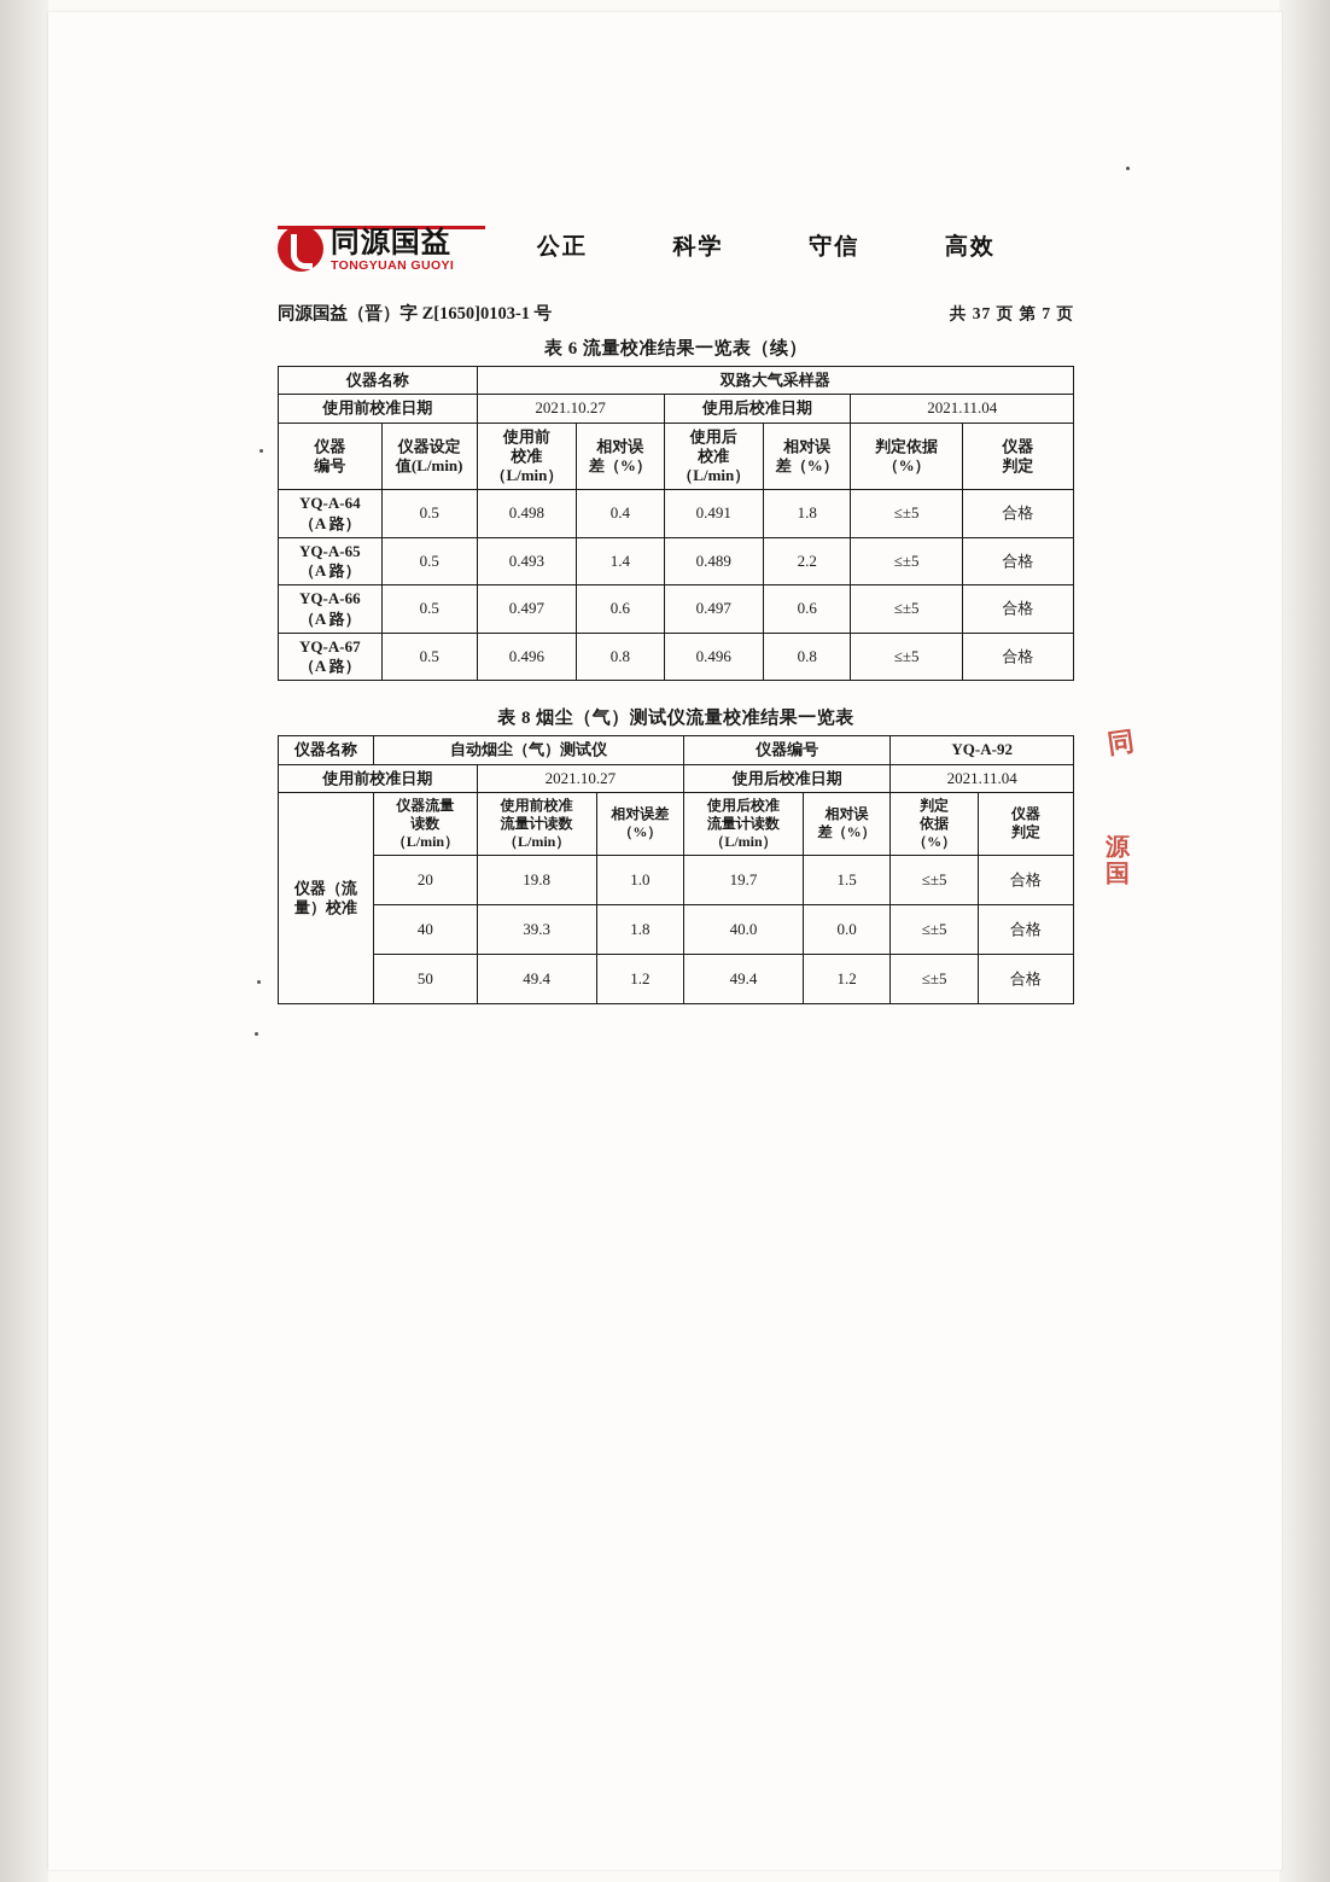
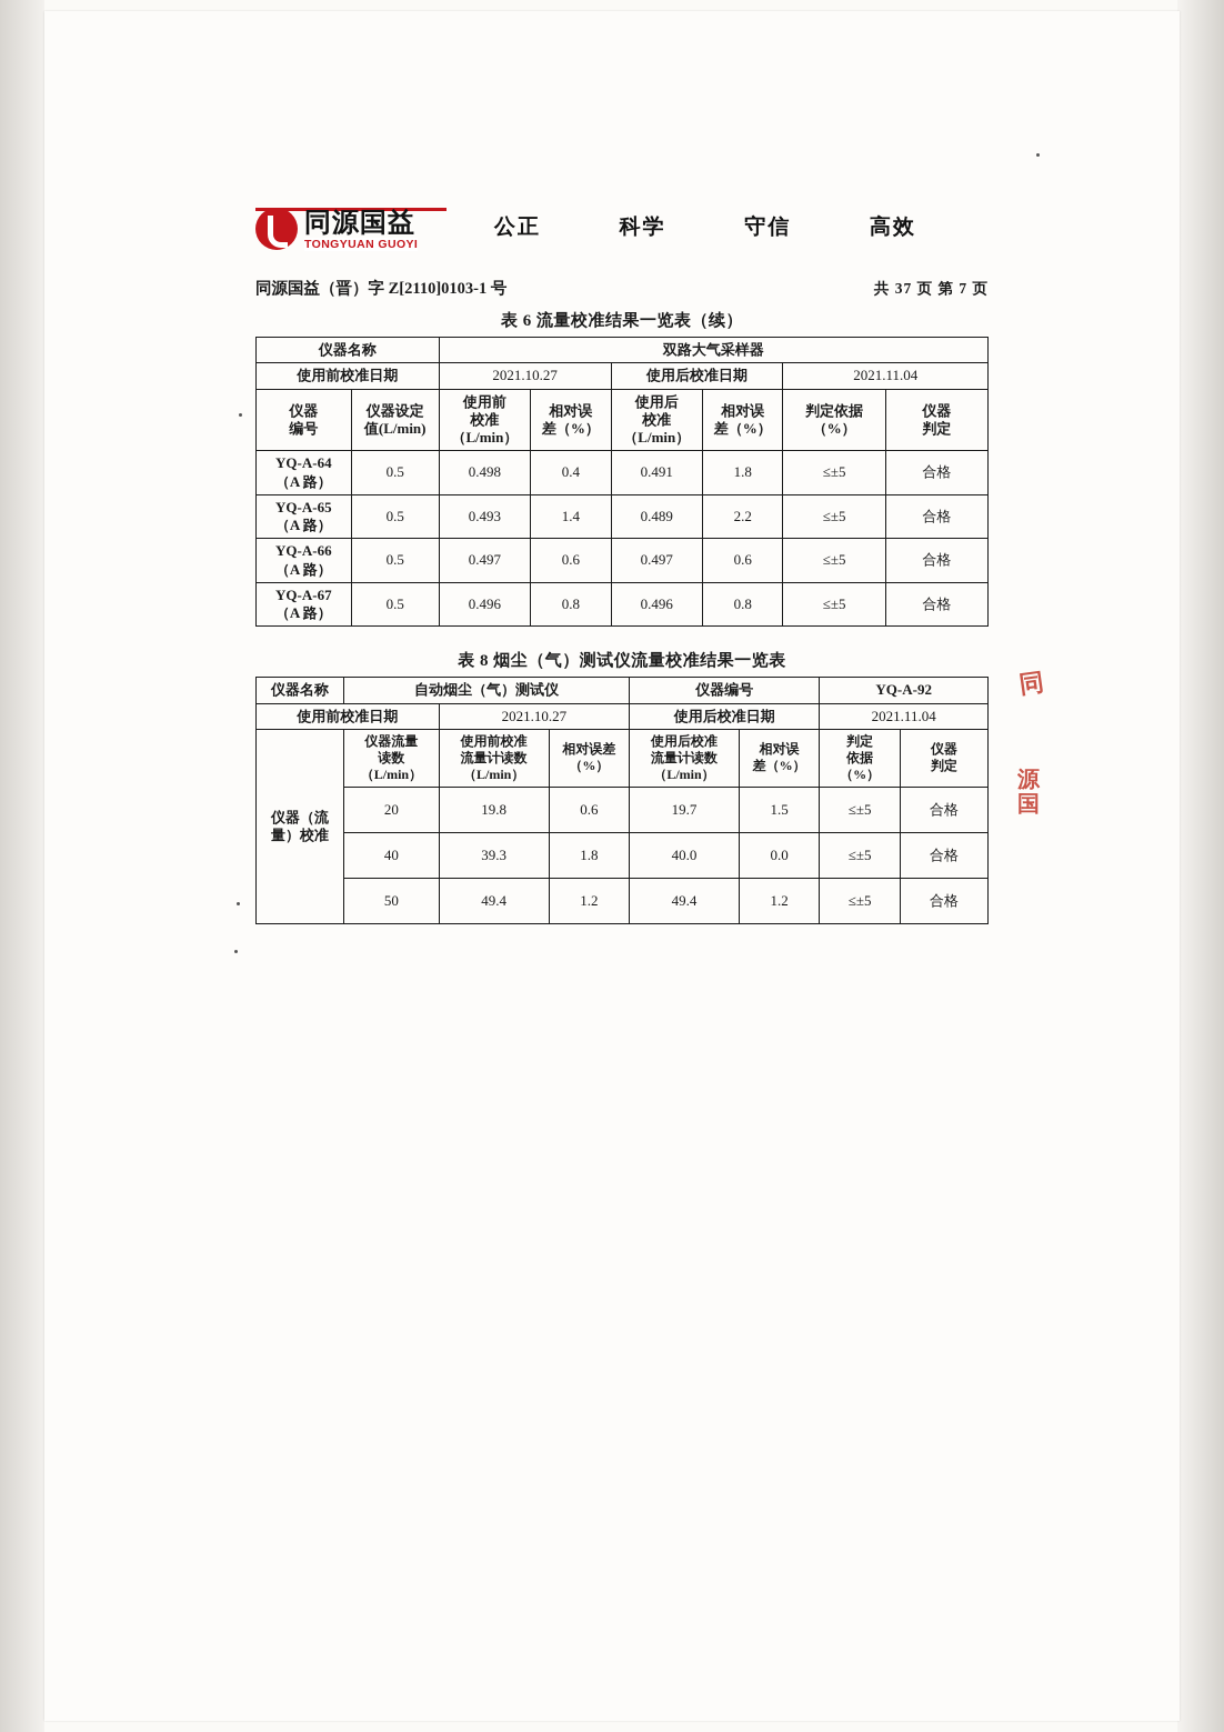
  源国
  同源国益
  TONGYUAN GUOYI
  公正
  科学
  守信
  高效
- 同源国益（晋）字 Z[1650]0103-1 号
+ 同源国益（晋）字 Z[2110]0103-1 号
  共 37 页 第 7 页
  表 6 流量校准结果一览表（续）
  仪器名称	双路大气采样器
  使用前校准日期	2021.10.27	使用后校准日期	2021.11.04
  仪器 编号	仪器设定 值(L/min)	使用前 校准 （L/min）	相对误 差（%）	使用后 校准 （L/min）	相对误 差（%）	判定依据 （%）	仪器 判定
  YQ-A-64 （A 路）	0.5	0.498	0.4	0.491	1.8	≤±5	合格
  YQ-A-65 （A 路）	0.5	0.493	1.4	0.489	2.2	≤±5	合格
  YQ-A-66 （A 路）	0.5	0.497	0.6	0.497	0.6	≤±5	合格
  YQ-A-67 （A 路）	0.5	0.496	0.8	0.496	0.8	≤±5	合格
  表 8 烟尘（气）测试仪流量校准结果一览表
  仪器名称	自动烟尘（气）测试仪	仪器编号	YQ-A-92
  使用前校准日期	2021.10.27	使用后校准日期	2021.11.04
  仪器（流量）校准	仪器流量 读数 （L/min）	使用前校准 流量计读数 （L/min）	相对误差 （%）	使用后校准 流量计读数 （L/min）	相对误 差（%）	判定 依据 （%）	仪器 判定
- 20	19.8	1.0	19.7	1.5	≤±5	合格
+ 20	19.8	0.6	19.7	1.5	≤±5	合格
  40	39.3	1.8	40.0	0.0	≤±5	合格
  50	49.4	1.2	49.4	1.2	≤±5	合格
